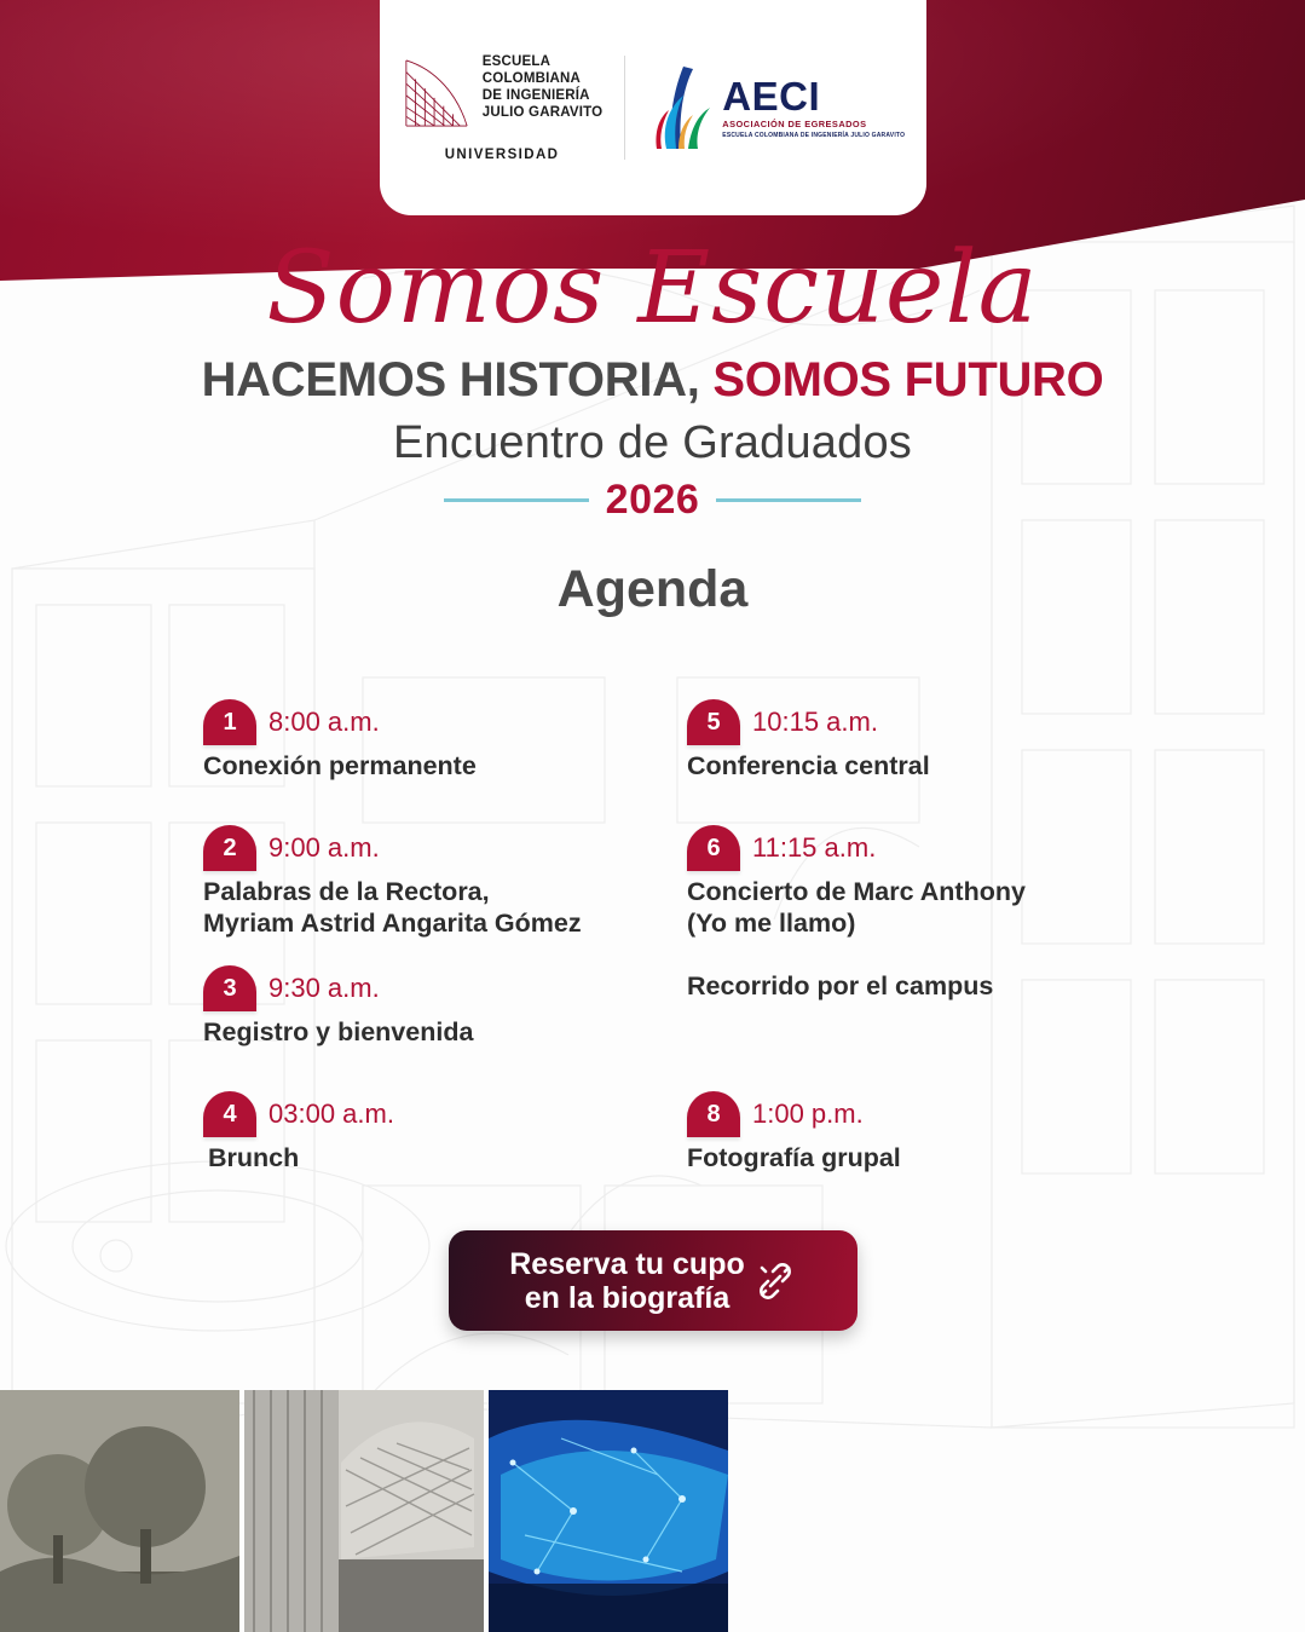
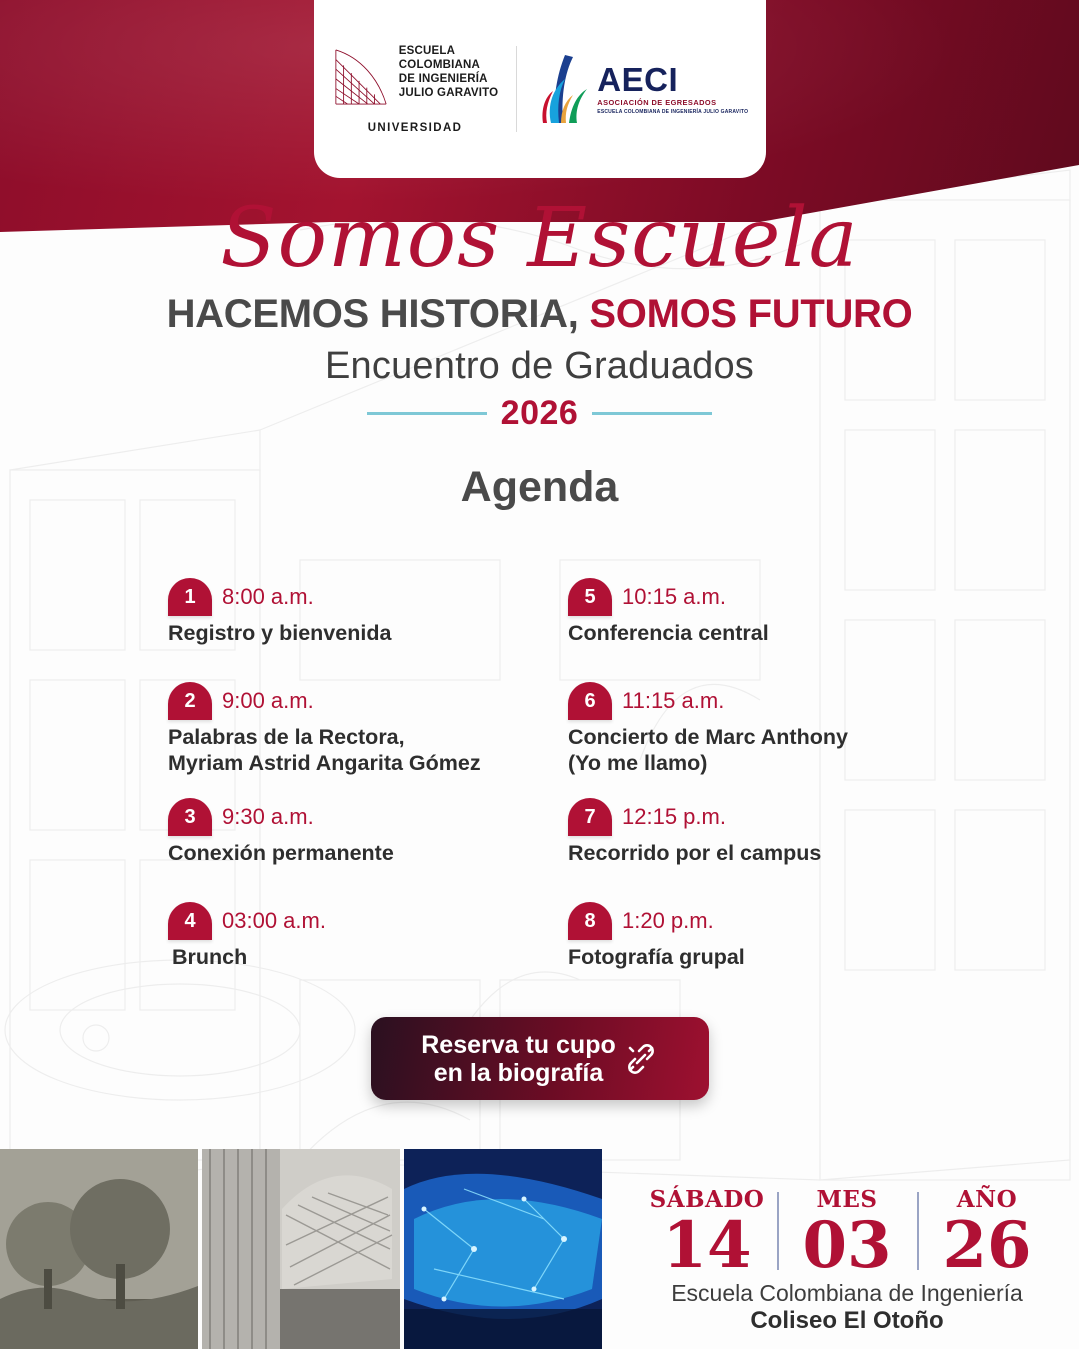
  ESCUELA
  COLOMBIANA
  DE INGENIERÍA
  JULIO GARAVITO
  UNIVERSIDAD
  AECI
  ASOCIACIÓN DE EGRESADOS
  Somos Escuela
  HACEMOS HISTORIA, SOMOS FUTURO
  Encuentro de Graduados
  2026
  Agenda
  1
  8:00 a.m.
- Conexión permanente
+ Registro y bienvenida
  5
  10:15 a.m.
  Conferencia central
  2
  9:00 a.m.
  Palabras de la Rectora,
  Myriam Astrid Angarita Gómez
  6
  11:15 a.m.
  Concierto de Marc Anthony
  (Yo me llamo)
  3
  9:30 a.m.
- Registro y bienvenida
+ Conexión permanente
+ 7
+ 12:15 p.m.
  Recorrido por el campus
  4
  03:00 a.m.
  Brunch
  8
- 1:00 p.m.
+ 1:20 p.m.
  Fotografía grupal
  Reserva tu cupo
  en la biografía
+ SÁBADO
+ 14
+ MES
+ 03
+ AÑO
+ 26
+ Escuela Colombiana de Ingeniería
+ Coliseo El Otoño
